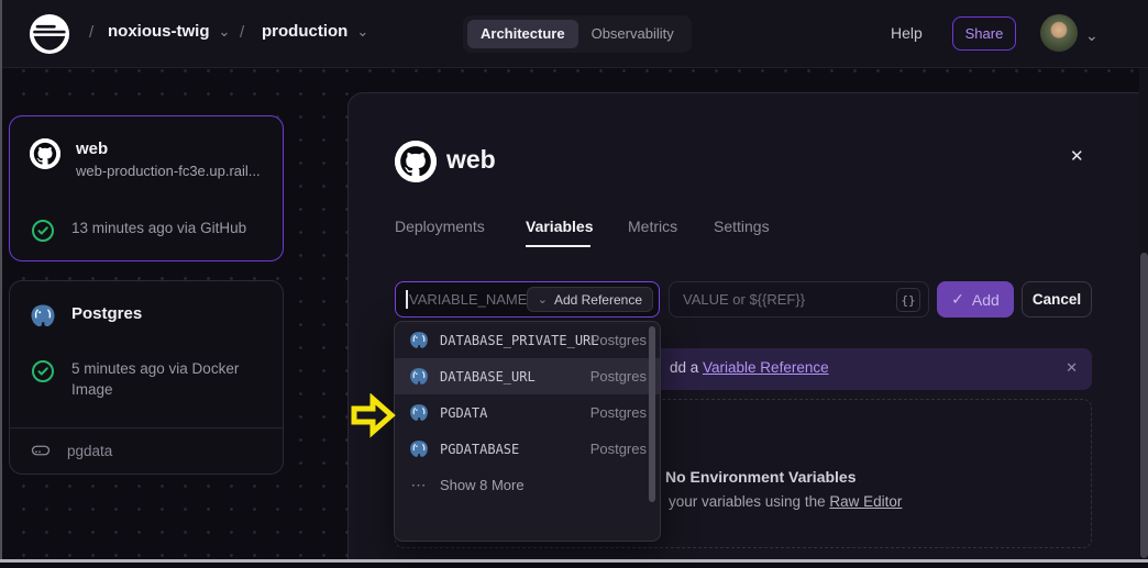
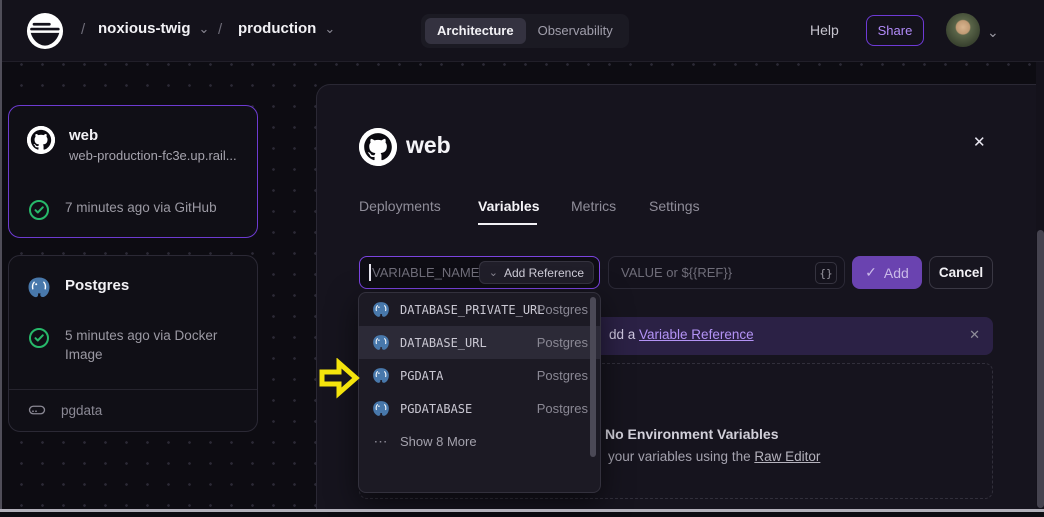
  /
  noxious-twig
  ⌄
  /
  production
  ⌄
  Architecture
  Observability
  Help
  Share
  ⌄
  web
  web-production-fc3e.up.rail...
- 13 minutes ago via GitHub
+ 7 minutes ago via GitHub
  Postgres
  5 minutes ago via Docker Image
  pgdata
  web
  ✕
  Deployments
  Variables
  Metrics
  Settings
  VARIABLE_NAME
  ⌄
  Add Reference
  VALUE or ${{REF}}
  {}
  ✓
  Add
  Cancel
  dd a Variable Reference
  ✕
  No Environment Variables
  your variables using the Raw Editor
  DATABASE_PRIVATE_UR
  Postgres
  DATABASE_URL
  Postgres
  PGDATA
  Postgres
  PGDATABASE
  Postgres
  ⋯
  Show 8 More
